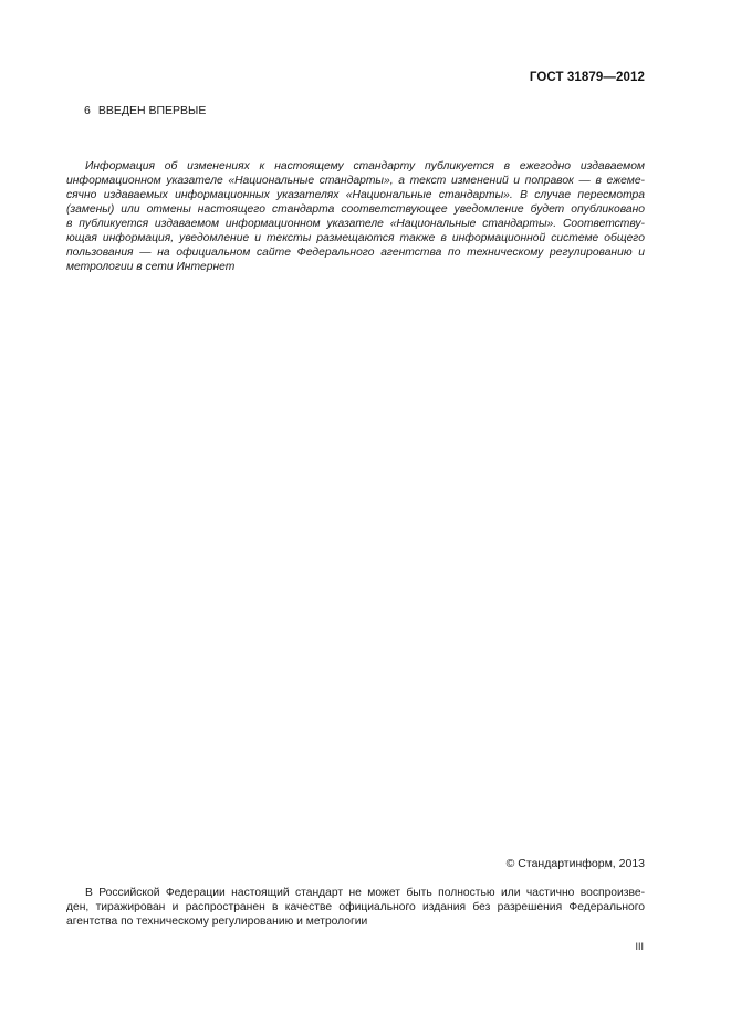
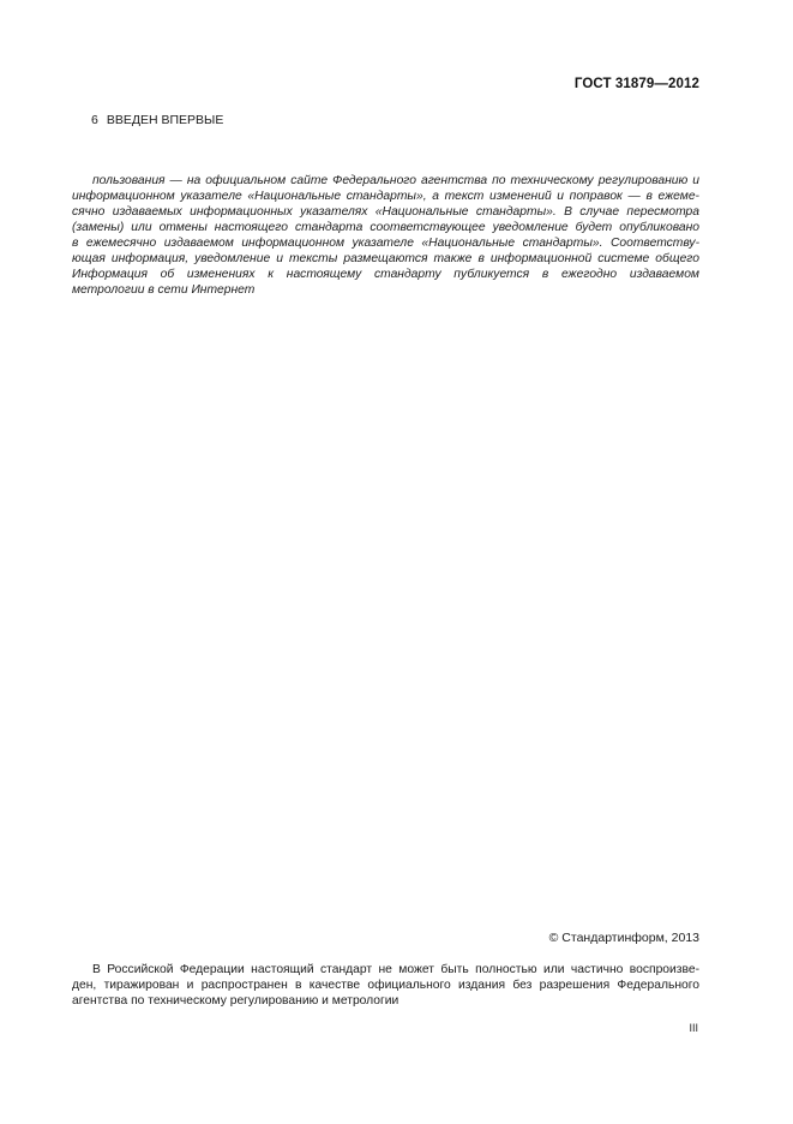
  ГОСТ 31879—2012
  6 ВВЕДЕН ВПЕРВЫЕ
- Информация об изменениях к настоящему стандарту публикуется в ежегодно издаваемом
+ пользования — на официальном сайте Федерального агентства по техническому регулированию и
  информационном указателе «Национальные стандарты», а текст изменений и поправок — в ежеме-
  сячно издаваемых информационных указателях «Национальные стандарты». В случае пересмотра
  (замены) или отмены настоящего стандарта соответствующее уведомление будет опубликовано
- в публикуется издаваемом информационном указателе «Национальные стандарты». Соответству-
+ в ежемесячно издаваемом информационном указателе «Национальные стандарты». Соответству-
  ющая информация, уведомление и тексты размещаются также в информационной системе общего
- пользования — на официальном сайте Федерального агентства по техническому регулированию и
+ Информация об изменениях к настоящему стандарту публикуется в ежегодно издаваемом
  метрологии в сети Интернет
  © Стандартинформ, 2013
  В Российской Федерации настоящий стандарт не может быть полностью или частично воспроизве-
  ден, тиражирован и распространен в качестве официального издания без разрешения Федерального
  агентства по техническому регулированию и метрологии
  III
